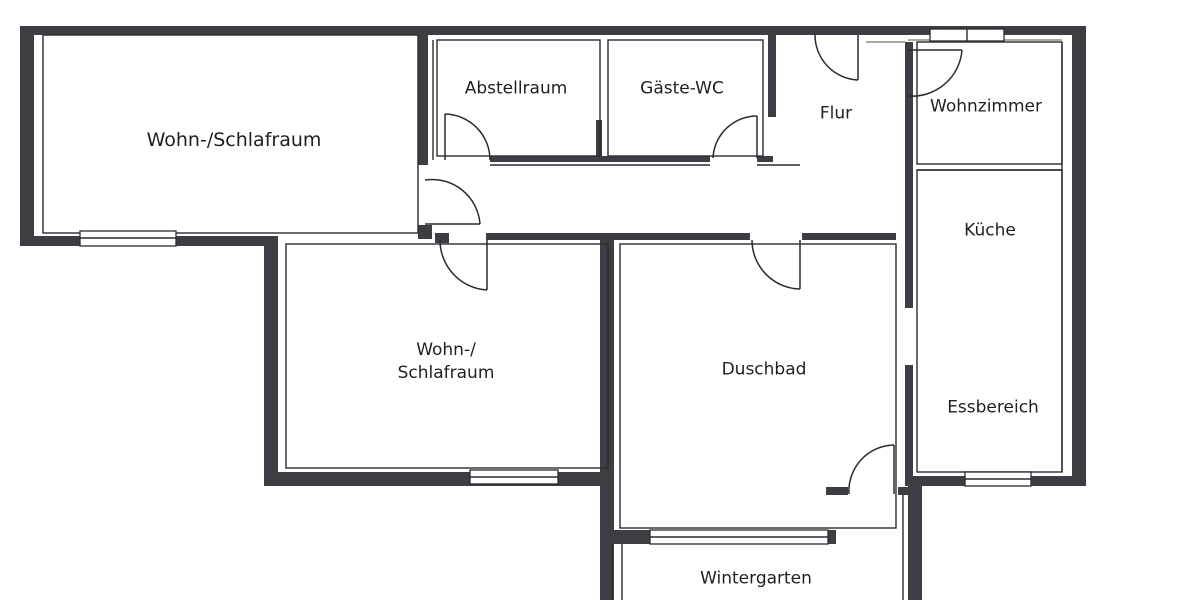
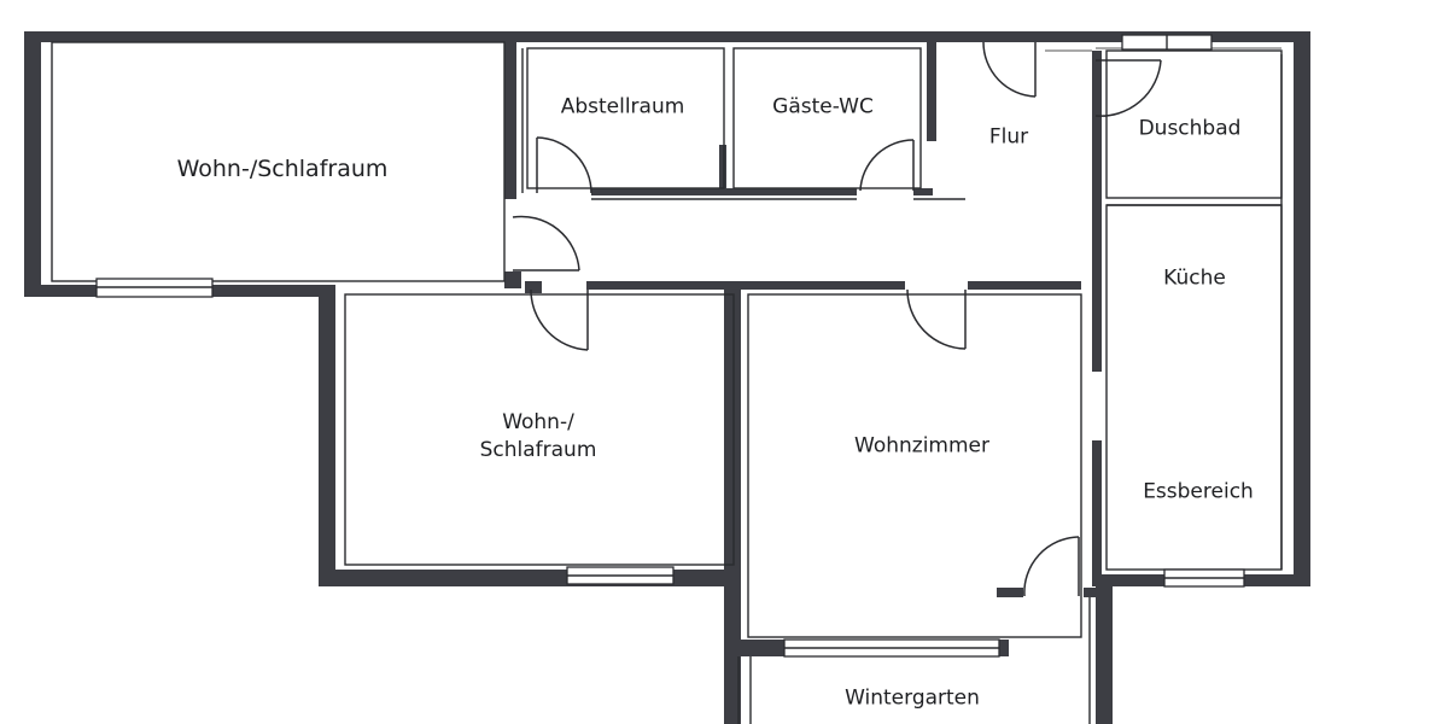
  Wohn-/Schlafraum
  Abstellraum
  Gäste-WC
  Flur
- Wohnzimmer
+ Duschbad
  Küche
  Wohn-/
  Schlafraum
- Duschbad
+ Wohnzimmer
  Essbereich
  Wintergarten
